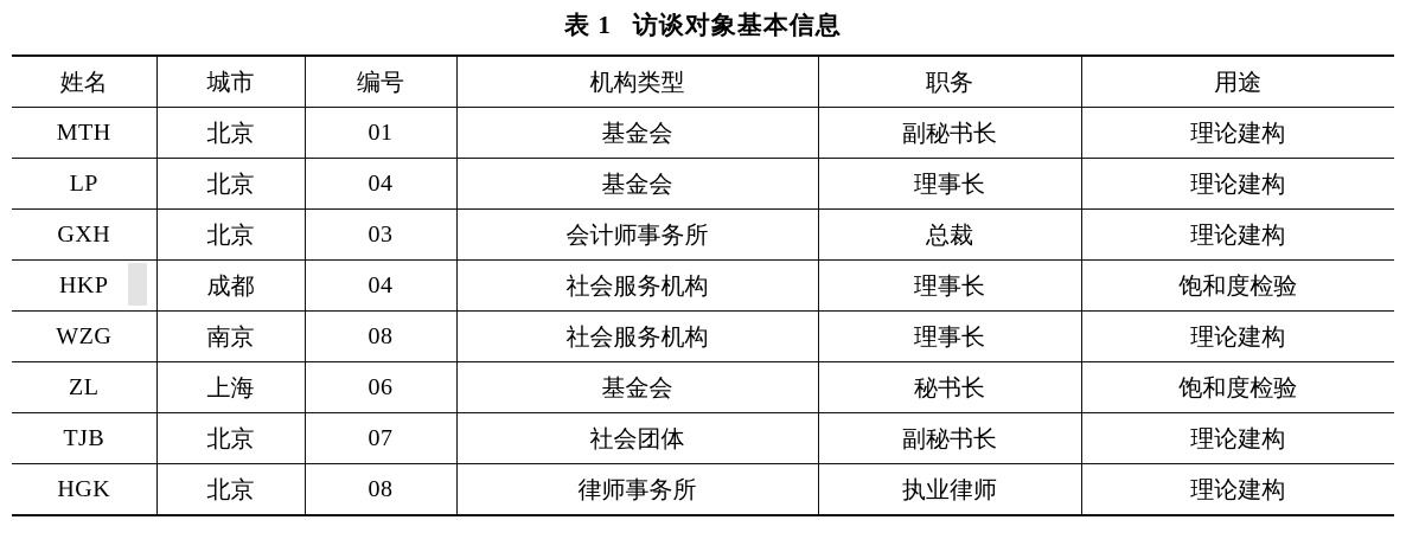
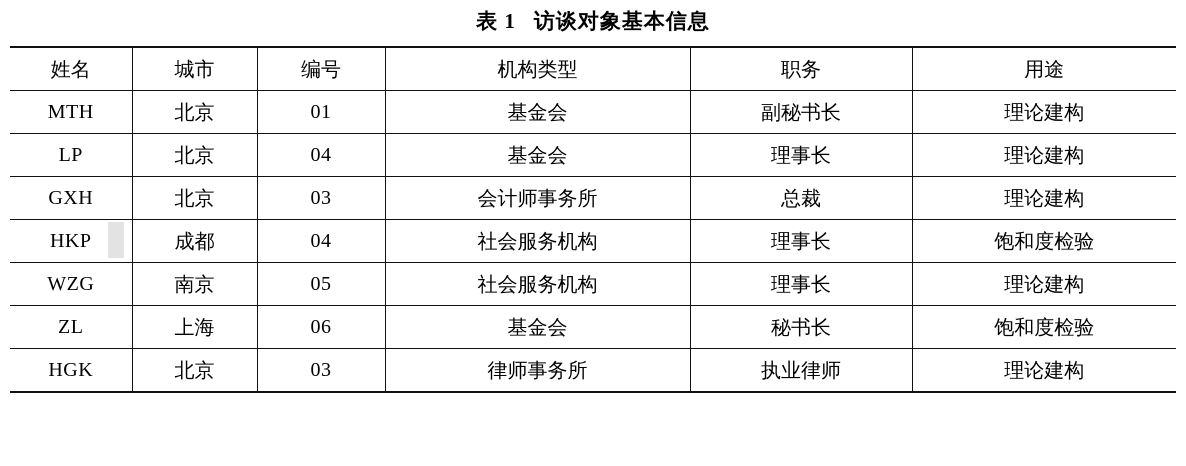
  表 1 访谈对象基本信息
  姓名	城市	编号	机构类型	职务	用途
  MTH	北京	01	基金会	副秘书长	理论建构
  LP	北京	04	基金会	理事长	理论建构
  GXH	北京	03	会计师事务所	总裁	理论建构
  HKP	成都	04	社会服务机构	理事长	饱和度检验
- WZG	南京	08	社会服务机构	理事长	理论建构
+ WZG	南京	05	社会服务机构	理事长	理论建构
  ZL	上海	06	基金会	秘书长	饱和度检验
- TJB	北京	07	社会团体	副秘书长	理论建构
- HGK	北京	08	律师事务所	执业律师	理论建构
+ HGK	北京	03	律师事务所	执业律师	理论建构
